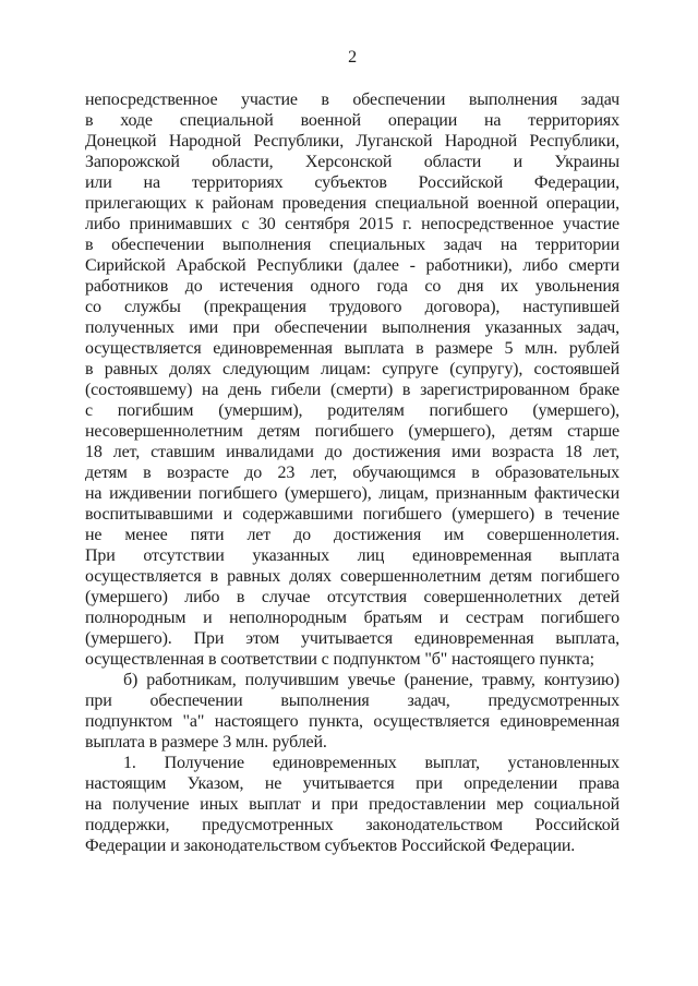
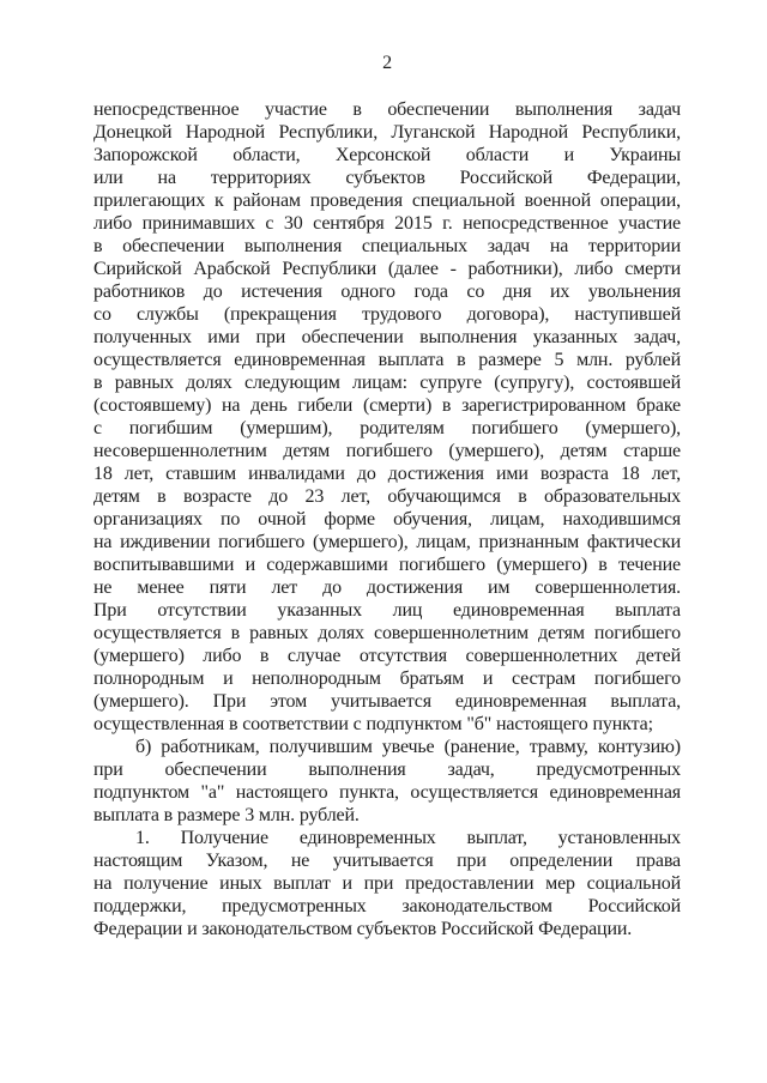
  2
  непосредственное участие в обеспечении выполнения задач
- в ходе специальной военной операции на территориях
  Донецкой Народной Республики, Луганской Народной Республики,
  Запорожской области, Херсонской области и Украины
  или на территориях субъектов Российской Федерации,
  прилегающих к районам проведения специальной военной операции,
  либо принимавших с 30 сентября 2015 г. непосредственное участие
  в обеспечении выполнения специальных задач на территории
  Сирийской Арабской Республики (далее - работники), либо смерти
  работников до истечения одного года со дня их увольнения
  со службы (прекращения трудового договора), наступившей
  полученных ими при обеспечении выполнения указанных задач,
  осуществляется единовременная выплата в размере 5 млн. рублей
  в равных долях следующим лицам: супруге (супругу), состоявшей
  (состоявшему) на день гибели (смерти) в зарегистрированном браке
  с погибшим (умершим), родителям погибшего (умершего),
  несовершеннолетним детям погибшего (умершего), детям старше
  18 лет, ставшим инвалидами до достижения ими возраста 18 лет,
  детям в возрасте до 23 лет, обучающимся в образовательных
+ организациях по очной форме обучения, лицам, находившимся
  на иждивении погибшего (умершего), лицам, признанным фактически
  воспитывавшими и содержавшими погибшего (умершего) в течение
  не менее пяти лет до достижения им совершеннолетия.
  При отсутствии указанных лиц единовременная выплата
  осуществляется в равных долях совершеннолетним детям погибшего
  (умершего) либо в случае отсутствия совершеннолетних детей
  полнородным и неполнородным братьям и сестрам погибшего
  (умершего). При этом учитывается единовременная выплата,
  осуществленная в соответствии с подпунктом "б" настоящего пункта;
  б) работникам, получившим увечье (ранение, травму, контузию)
  при обеспечении выполнения задач, предусмотренных
  подпунктом "а" настоящего пункта, осуществляется единовременная
  выплата в размере 3 млн. рублей.
  1. Получение единовременных выплат, установленных
  настоящим Указом, не учитывается при определении права
  на получение иных выплат и при предоставлении мер социальной
  поддержки, предусмотренных законодательством Российской
  Федерации и законодательством субъектов Российской Федерации.
